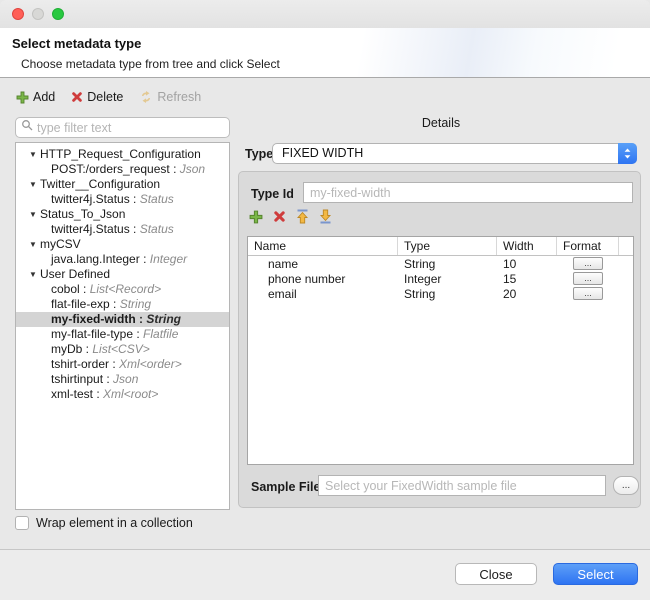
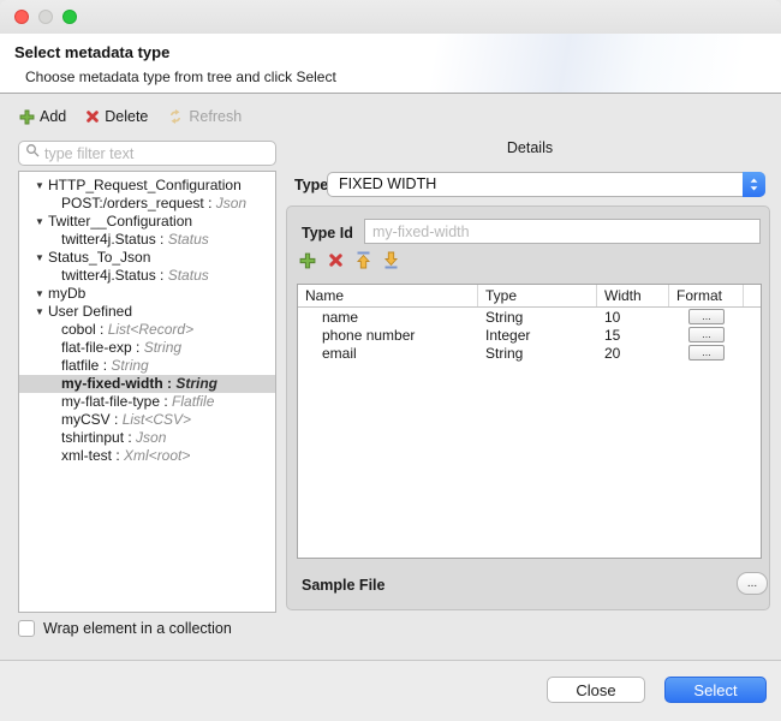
  Select metadata type
  Choose metadata type from tree and click Select
  Add
  Delete
  Refresh
  type filter text
  ▼ HTTP_Request_Configuration
  POST:/orders_request : Json
  ▼ Twitter__Configuration
  twitter4j.Status : Status
  ▼ Status_To_Json
  twitter4j.Status : Status
- ▼ myCSV
+ ▼ myDb
- java.lang.Integer : Integer
  ▼ User Defined
  cobol : List<Record>
  flat-file-exp : String
+ flatfile : String
  my-fixed-width : String
  my-flat-file-type : Flatfile
- myDb : List<CSV>
+ myCSV : List<CSV>
- tshirt-order : Xml<order>
  tshirtinput : Json
  xml-test : Xml<root>
  Details
  Type
  FIXED WIDTH
  Type Id
  my-fixed-width
  Name
  Type
  Width
  Format
  name
  String
  10
  ...
  phone number
  Integer
  15
  ...
  email
  String
  20
  ...
  Sample File
- Select your FixedWidth sample file
  ...
  Wrap element in a collection
  Close
  Select
